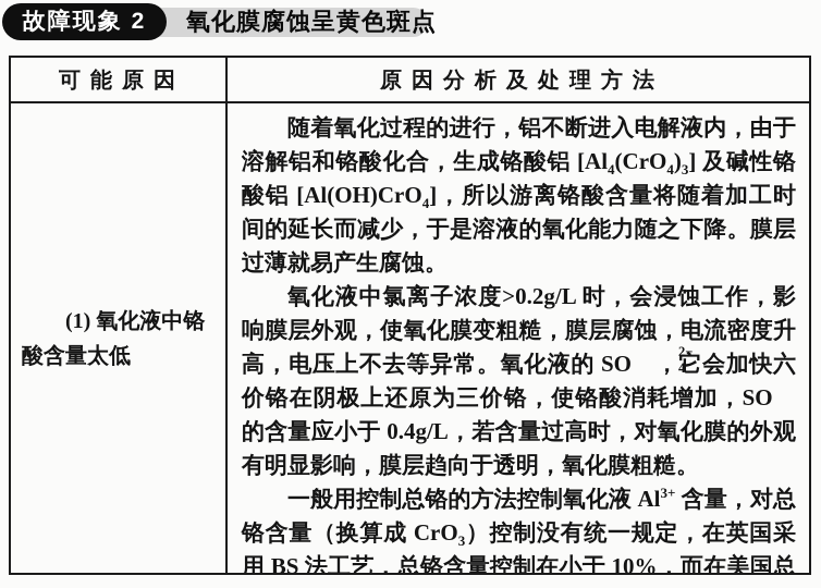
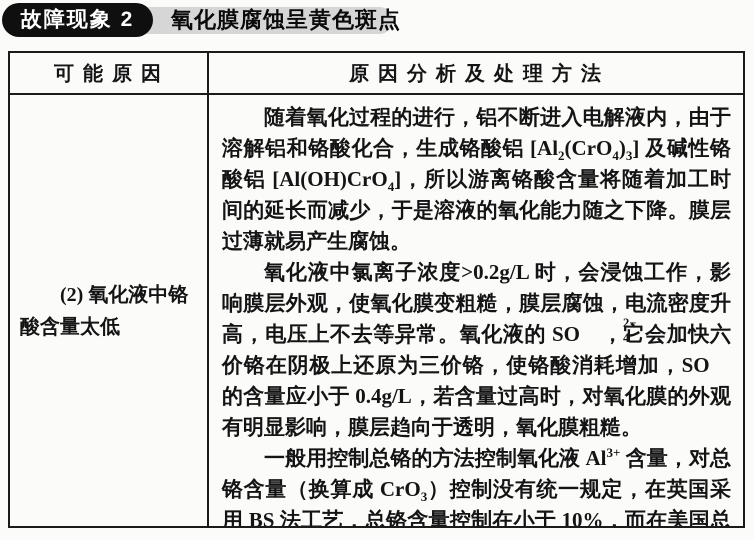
  氧化膜腐蚀呈黄色斑点
  故障现象 2
  可 能 原 因
  原 因 分 析 及 处 理 方 法
- (1) 氧化液中铬酸含量太低
+ (2) 氧化液中铬酸含量太低
- 随着氧化过程的进行，铝不断进入电解液内，由于溶解铝和铬酸化合，生成铬酸铝 [Al4(CrO4)3] 及碱性铬酸铝 [Al(OH)CrO4]，所以游离铬酸含量将随着加工时间的延长而减少，于是溶液的氧化能力随之下降。膜层过薄就易产生腐蚀。
+ 随着氧化过程的进行，铝不断进入电解液内，由于溶解铝和铬酸化合，生成铬酸铝 [Al2(CrO4)3] 及碱性铬酸铝 [Al(OH)CrO4]，所以游离铬酸含量将随着加工时间的延长而减少，于是溶液的氧化能力随之下降。膜层过薄就易产生腐蚀。
  氧化液中氯离子浓度>0.2g/L 时，会浸蚀工作，影响膜层外观，使氧化膜变粗糙，膜层腐蚀，电流密度升高，电压上不去等异常。氧化液的 SO
  2−
  4
  ，它会加快六价铬在阴极上还原为三价铬，使铬酸消耗增加，SO
  的含量应小于 0.4g/L，若含量过高时，对氧化膜的外观有明显影响，膜层趋向于透明，氧化膜粗糙。
  一般用控制总铬的方法控制氧化液 Al3+ 含量，对总铬含量（换算成 CrO3）控制没有统一规定，在英国采用 BS 法工艺，总铬含量控制在小于 10%，而在美国总
